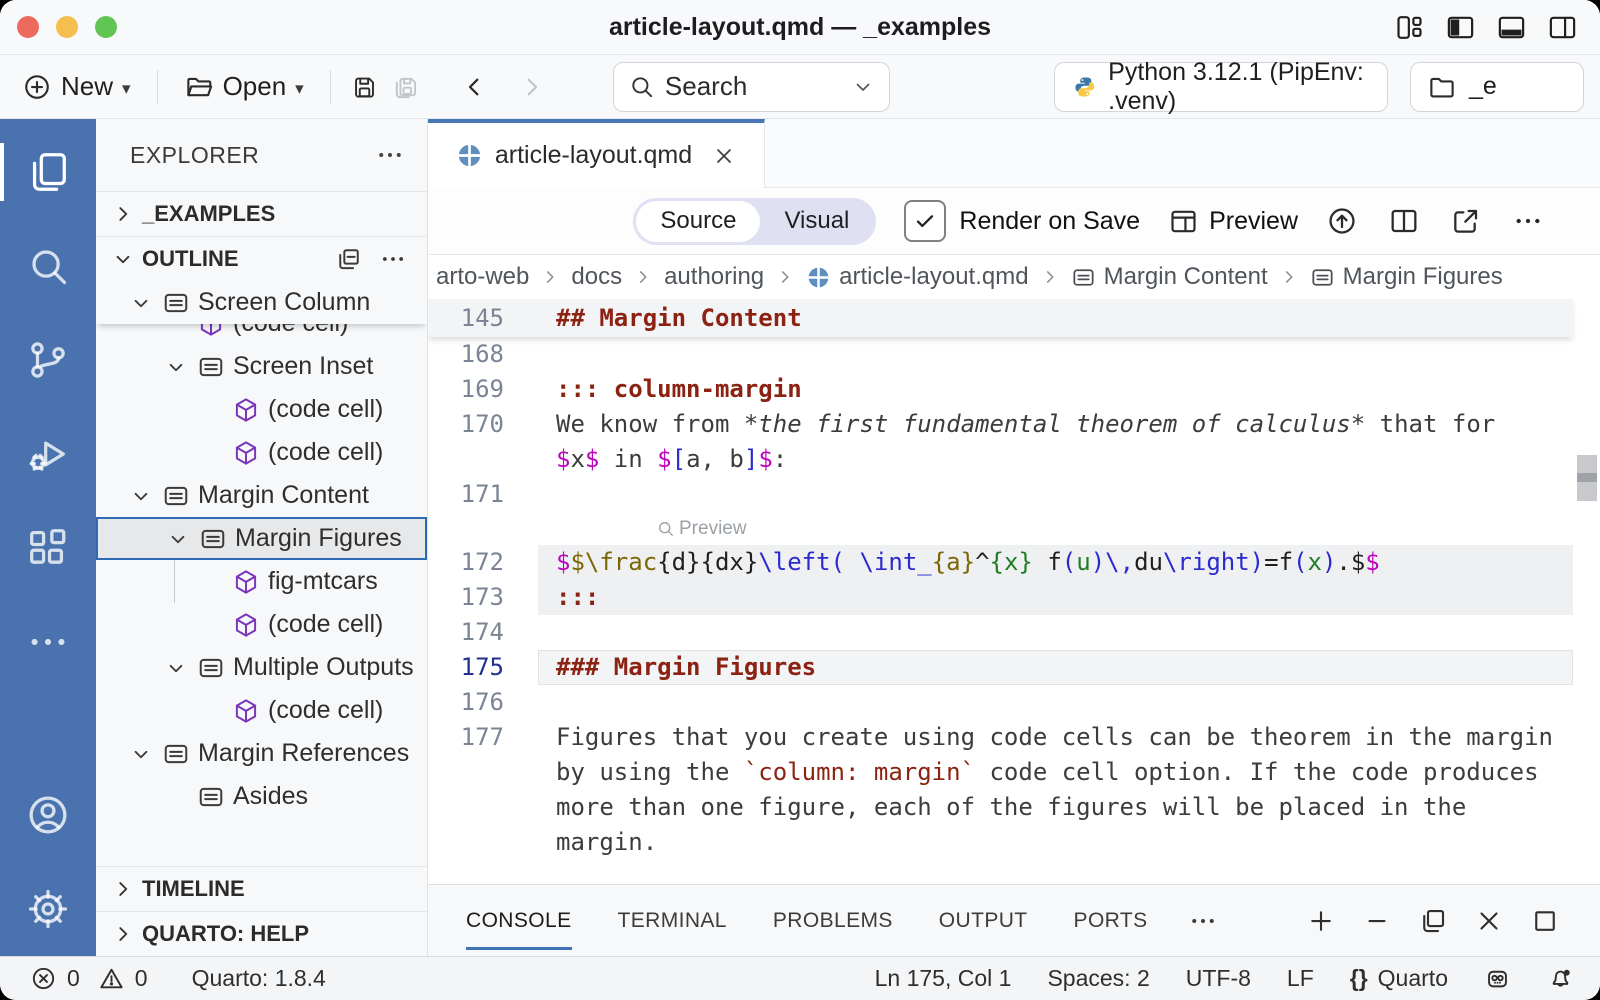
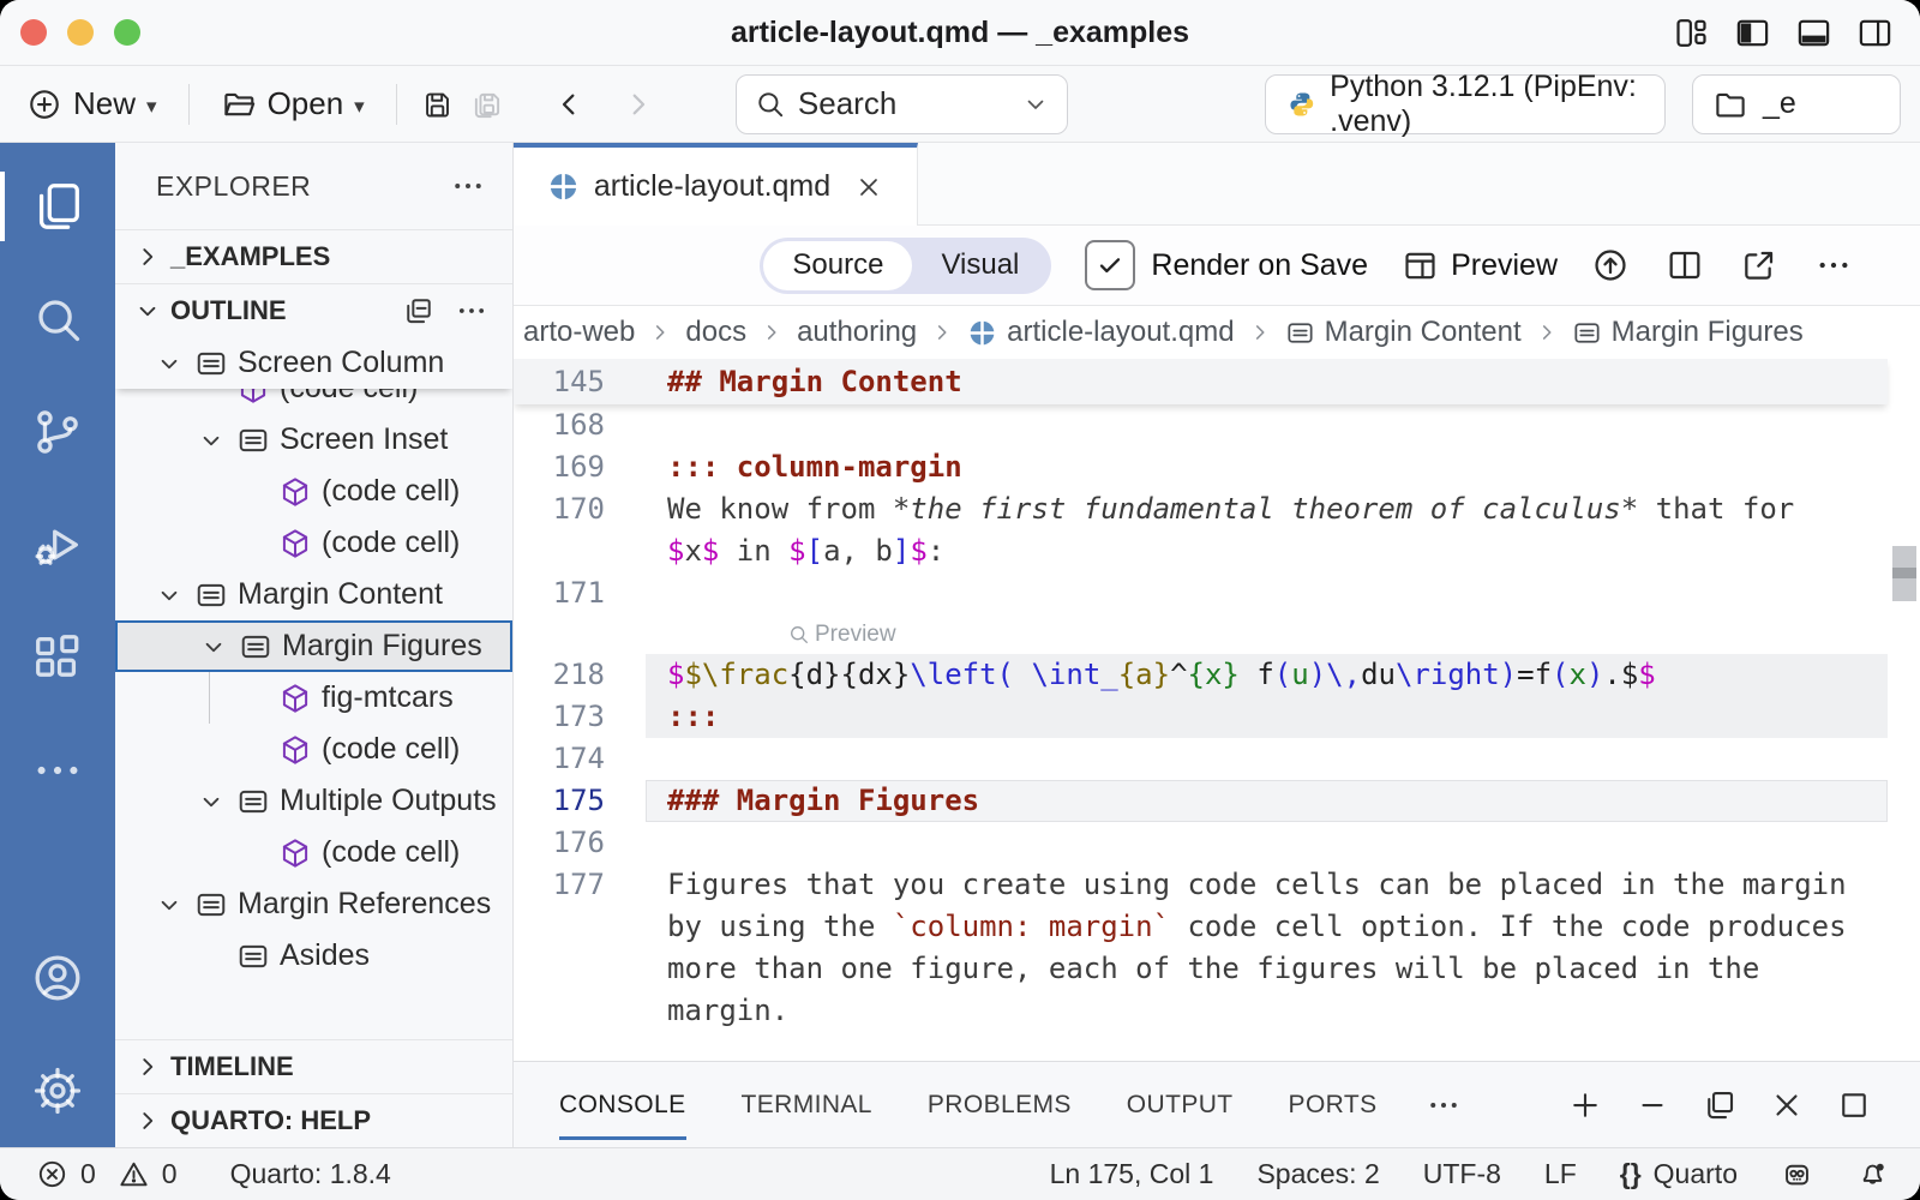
  article-layout.qmd — _examples
  New
  ▾
  Open
  ▾
  Search
  Python 3.12.1 (PipEnv: .venv)
  _e
  EXPLORER
  _EXAMPLES
  OUTLINE
  Screen Column
  Screen Inset
  (code cell)
  (code cell)
  Margin Content
  Margin Figures
  fig-mtcars
  (code cell)
  Multiple Outputs
  (code cell)
  Margin References
  Asides
  TIMELINE
  QUARTO: HELP
  article-layout.qmd
  Source
  Visual
  Render on Save
  Preview
  arto-web
  docs
  authoring
  article-layout.qmd
  Margin Content
  Margin Figures
  145
  ## Margin Content
  168
  169
  ::: column-margin
  170
  We know from *the first fundamental theorem of calculus* that for
  $x$ in $[a, b]$:
  171
  Preview
- 172
+ 218
  $$\frac{d}{dx}\left( \int_{a}^{x} f(u)\,du\right)=f(x).$$
  173
  :::
  174
  175
  ### Margin Figures
  176
  177
- Figures that you create using code cells can be theorem in the margin
+ Figures that you create using code cells can be placed in the margin
  by using the `column: margin` code cell option. If the code produces
  more than one figure, each of the figures will be placed in the
  margin.
  CONSOLE
  TERMINAL
  PROBLEMS
  OUTPUT
  PORTS
  0
  0
  Quarto: 1.8.4
  Ln 175, Col 1
  Spaces: 2
  UTF-8
  LF
  {}
  Quarto
